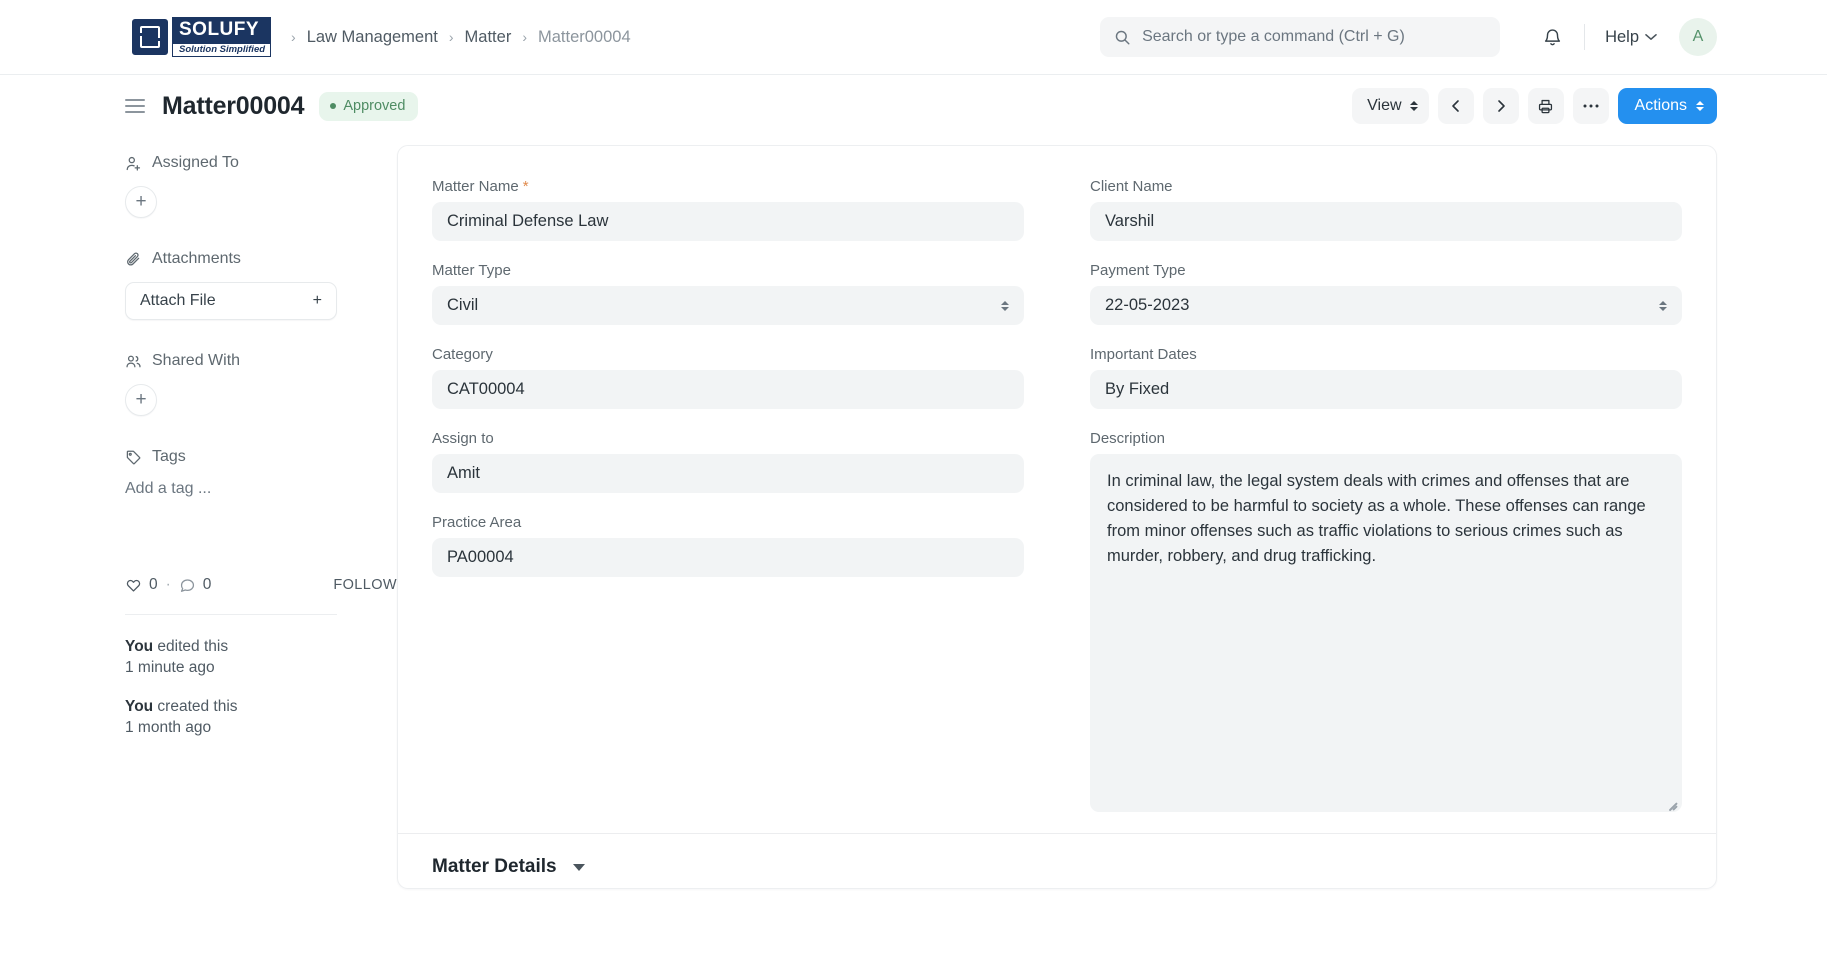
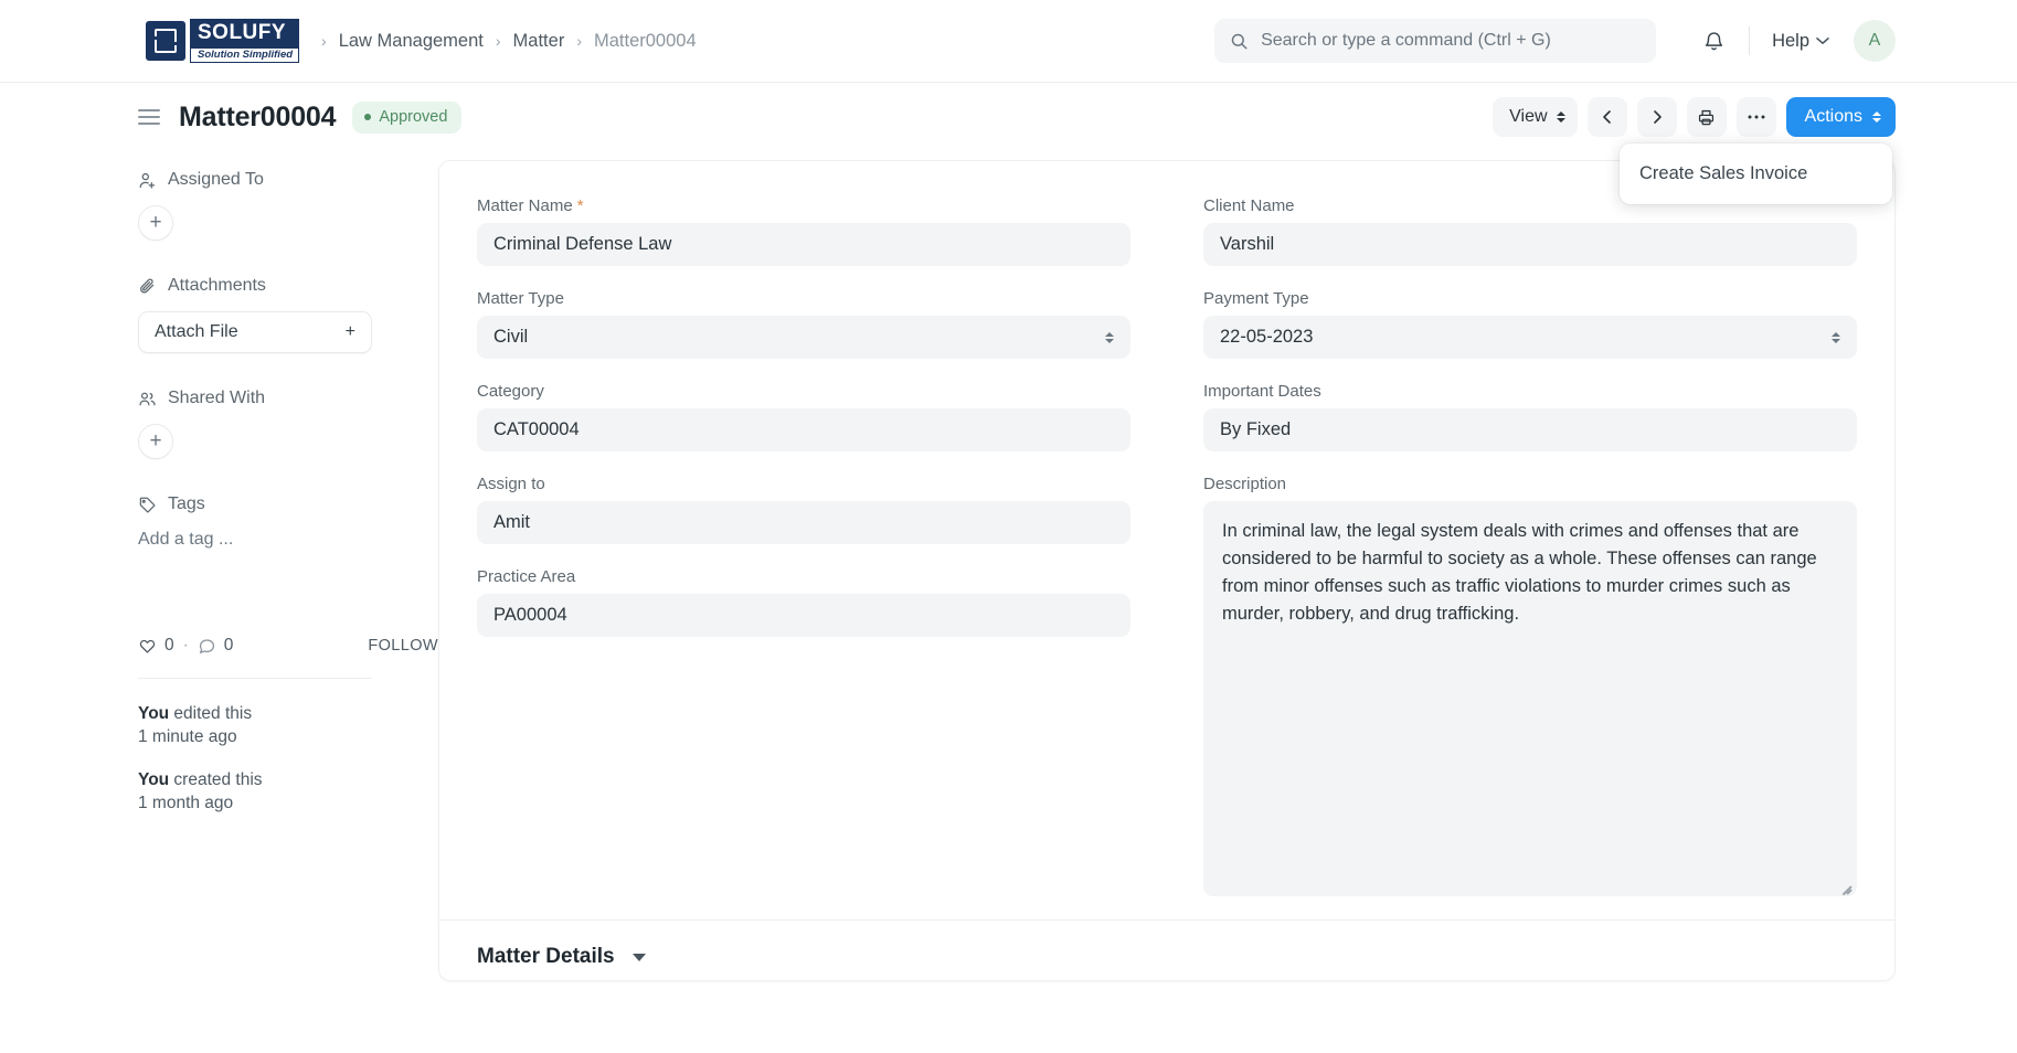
  SOLUFY
  Solution Simplified
  ›
  Law Management
  ›
  Matter
  ›
  Matter00004
  Search or type a command (Ctrl + G)
  Help
  A
  Matter00004
  Approved
  View
  Actions
+ Create Sales Invoice
  Assigned To
  +
  Attachments
  Attach File
  +
  Shared With
  +
  Tags
  Add a tag ...
  0
  ·
  0
  FOLLOW
  You edited this
  1 minute ago
  You created this
  1 month ago
  Matter Name
  *
  Criminal Defense Law
  Matter Type
  Civil
  Category
  CAT00004
  Assign to
  Amit
  Practice Area
  PA00004
  Client Name
  Varshil
  Payment Type
  22-05-2023
  Important Dates
  By Fixed
  Description
- In criminal law, the legal system deals with crimes and offenses that are considered to be harmful to society as a whole. These offenses can range from minor offenses such as traffic violations to serious crimes such as murder, robbery, and drug trafficking.
+ In criminal law, the legal system deals with crimes and offenses that are considered to be harmful to society as a whole. These offenses can range from minor offenses such as traffic violations to murder crimes such as murder, robbery, and drug trafficking.
  Matter Details
